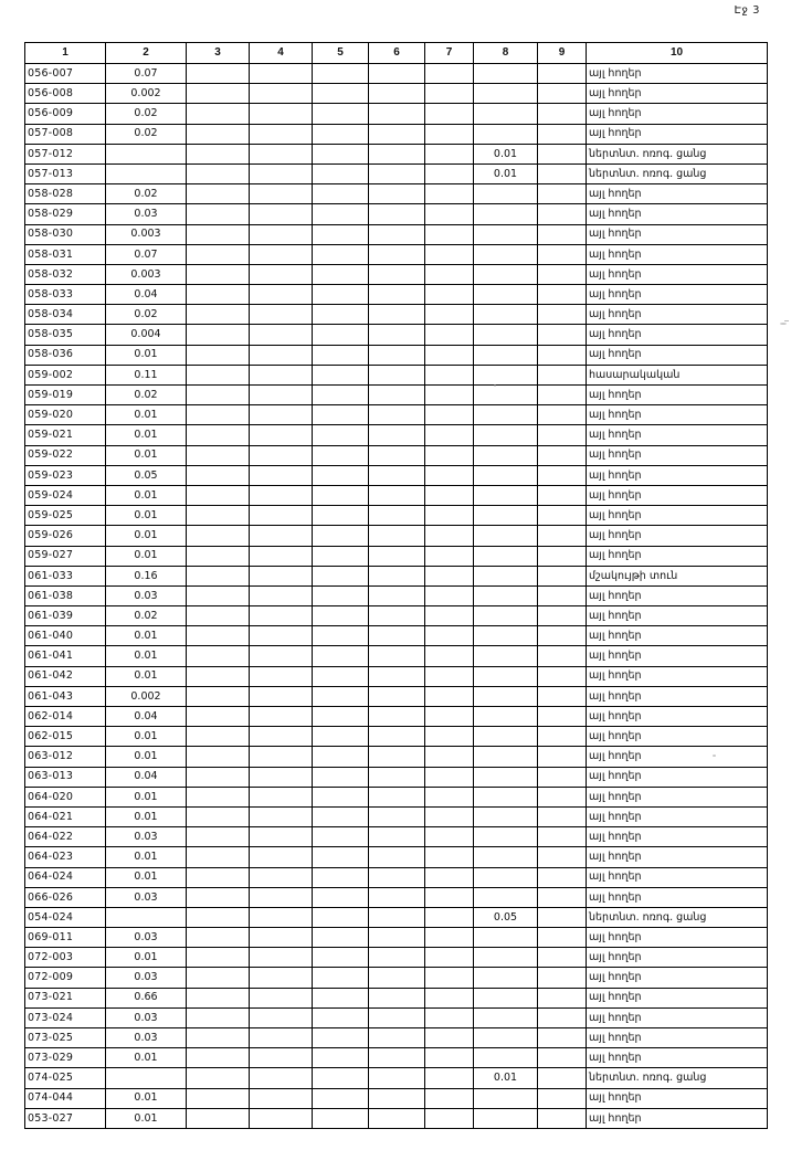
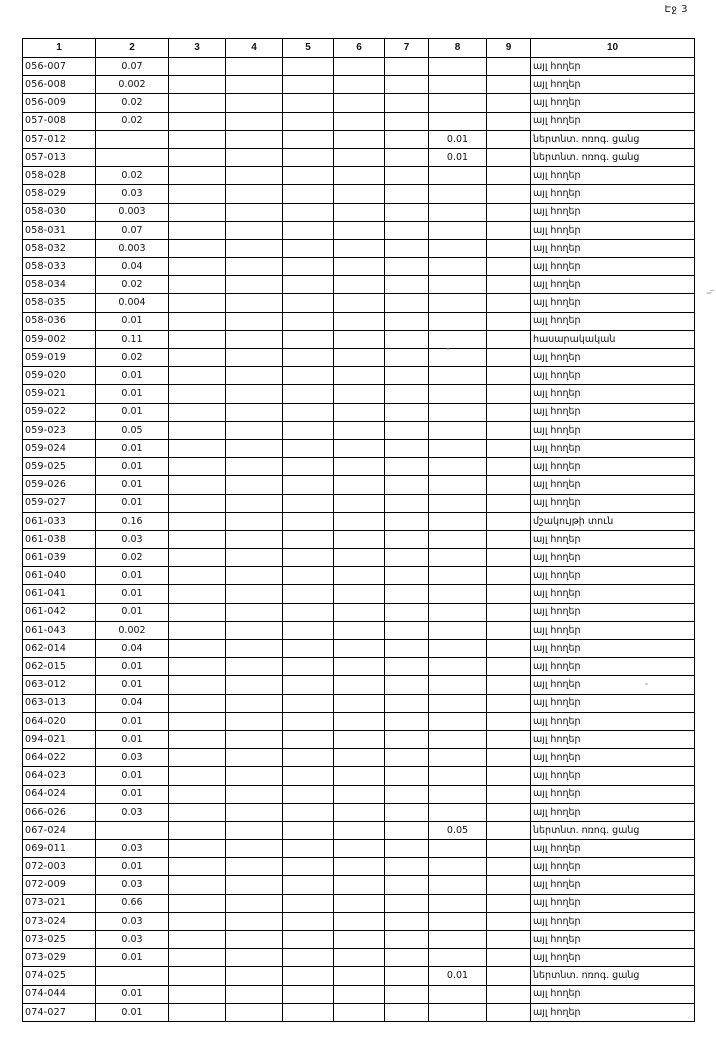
  Էջ 3
  1	2	3	4	5	6	7	8	9	10
  056-007	0.07								այլ հողեր
  056-008	0.002								այլ հողեր
  056-009	0.02								այլ հողեր
  057-008	0.02								այլ հողեր
  057-012							0.01		ներտնտ. ոռոգ. ցանց
  057-013							0.01		ներտնտ. ոռոգ. ցանց
  058-028	0.02								այլ հողեր
  058-029	0.03								այլ հողեր
  058-030	0.003								այլ հողեր
  058-031	0.07								այլ հողեր
  058-032	0.003								այլ հողեր
  058-033	0.04								այլ հողեր
  058-034	0.02								այլ հողեր
  058-035	0.004								այլ հողեր
  058-036	0.01								այլ հողեր
  059-002	0.11								հասարակական
  059-019	0.02								այլ հողեր
  059-020	0.01								այլ հողեր
  059-021	0.01								այլ հողեր
  059-022	0.01								այլ հողեր
  059-023	0.05								այլ հողեր
  059-024	0.01								այլ հողեր
  059-025	0.01								այլ հողեր
  059-026	0.01								այլ հողեր
  059-027	0.01								այլ հողեր
  061-033	0.16								մշակույթի տուն
  061-038	0.03								այլ հողեր
  061-039	0.02								այլ հողեր
  061-040	0.01								այլ հողեր
  061-041	0.01								այլ հողեր
  061-042	0.01								այլ հողեր
  061-043	0.002								այլ հողեր
  062-014	0.04								այլ հողեր
  062-015	0.01								այլ հողեր
  063-012	0.01								այլ հողեր
  063-013	0.04								այլ հողեր
  064-020	0.01								այլ հողեր
- 064-021	0.01								այլ հողեր
+ 094-021	0.01								այլ հողեր
  064-022	0.03								այլ հողեր
  064-023	0.01								այլ հողեր
  064-024	0.01								այլ հողեր
  066-026	0.03								այլ հողեր
- 054-024							0.05		ներտնտ. ոռոգ. ցանց
+ 067-024							0.05		ներտնտ. ոռոգ. ցանց
  069-011	0.03								այլ հողեր
  072-003	0.01								այլ հողեր
  072-009	0.03								այլ հողեր
  073-021	0.66								այլ հողեր
  073-024	0.03								այլ հողեր
  073-025	0.03								այլ հողեր
  073-029	0.01								այլ հողեր
  074-025							0.01		ներտնտ. ոռոգ. ցանց
  074-044	0.01								այլ հողեր
- 053-027	0.01								այլ հողեր
+ 074-027	0.01								այլ հողեր
